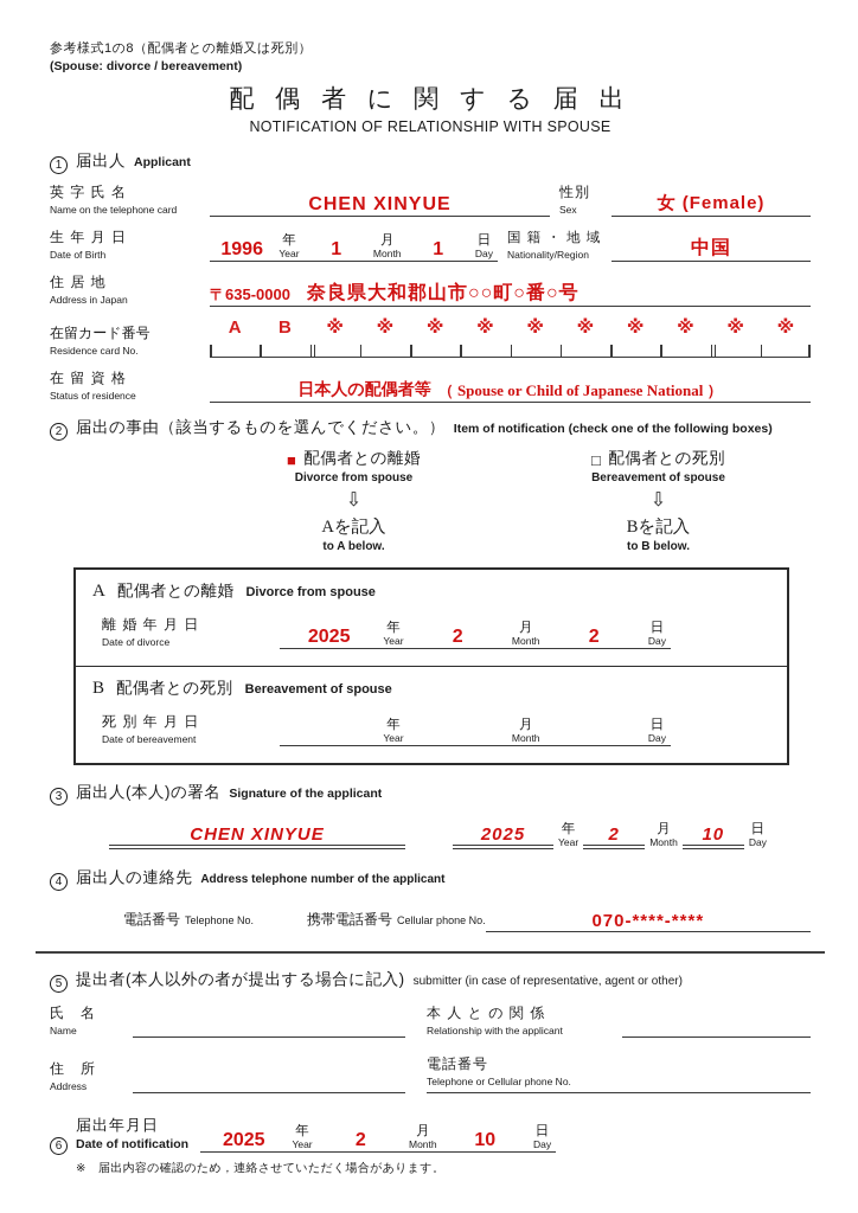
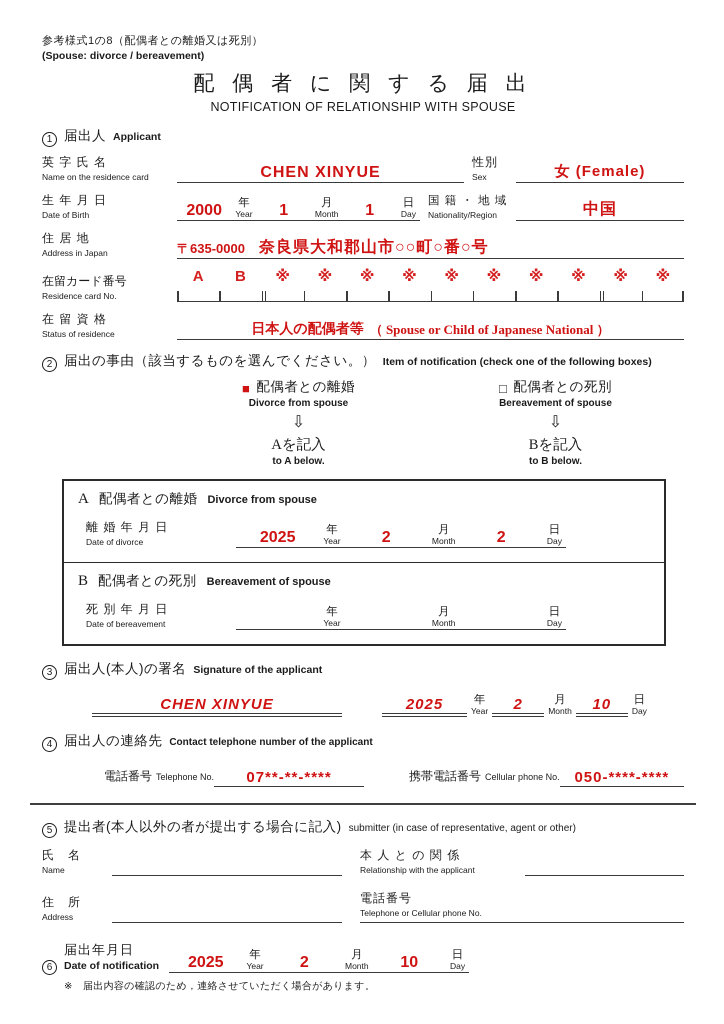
  参考様式1の8（配偶者との離婚又は死別）
  (Spouse: divorce / bereavement)
  配 偶 者 に 関 す る 届 出
  NOTIFICATION OF RELATIONSHIP WITH SPOUSE
  1
  届出人
  Applicant
  英 字 氏 名
- Name on the telephone card
+ Name on the residence card
  CHEN XINYUE
  性別
  Sex
  女 (Female)
  生 年 月 日
  Date of Birth
- 1996
+ 2000
  年
  Year
  1
  月
  Month
  1
  日
  Day
  国 籍 ・ 地 域
  Nationality/Region
  中国
  住 居 地
  Address in Japan
  〒635-0000
  奈良県大和郡山市○○町○番○号
  在留カード番号
  Residence card No.
  A
  B
  ※
  ※
  ※
  ※
  ※
  ※
  ※
  ※
  ※
  ※
  在 留 資 格
  Status of residence
  日本人の配偶者等
  （ Spouse or Child of Japanese National ）
  2
  届出の事由（該当するものを選んでください。）
  Item of notification (check one of the following boxes)
  ■
  配偶者との離婚
  Divorce from spouse
  ⇩
  Aを記入
  to A below.
  □
  配偶者との死別
  Bereavement of spouse
  ⇩
  Bを記入
  to B below.
  A
  配偶者との離婚
  Divorce from spouse
  離 婚 年 月 日
  Date of divorce
  2025
  年
  Year
  2
  月
  Month
  2
  日
  Day
  B
  配偶者との死別
  Bereavement of spouse
  死 別 年 月 日
  Date of bereavement
  年
  Year
  月
  Month
  日
  Day
  3
  届出人(本人)の署名
  Signature of the applicant
  CHEN XINYUE
  2025
  年
  Year
  2
  月
  Month
  10
  日
  Day
  4
  届出人の連絡先
- Address telephone number of the applicant
+ Contact telephone number of the applicant
  電話番号
  Telephone No.
+ 07**-**-****
  携帯電話番号
  Cellular phone No.
- 070-****-****
+ 050-****-****
  5
  提出者(本人以外の者が提出する場合に記入)
  submitter (in case of representative, agent or other)
  氏 名
  Name
  本 人 と の 関 係
  Relationship with the applicant
  住 所
  Address
  電話番号
  Telephone or Cellular phone No.
  6
  届出年月日
  Date of notification
  2025
  年
  Year
  2
  月
  Month
  10
  日
  Day
  ※ 届出内容の確認のため，連絡させていただく場合があります。
